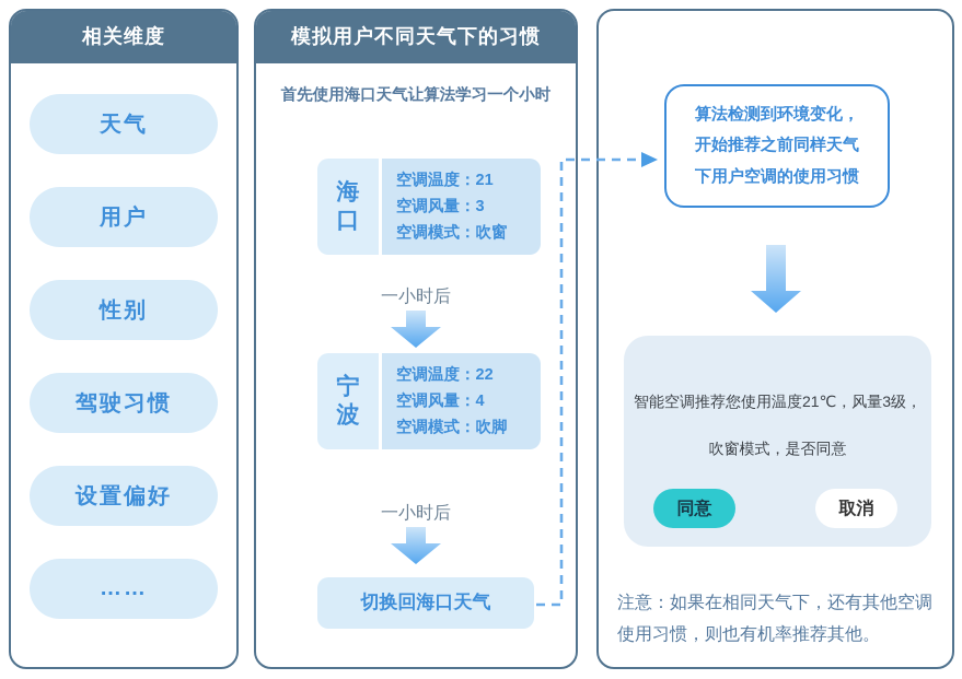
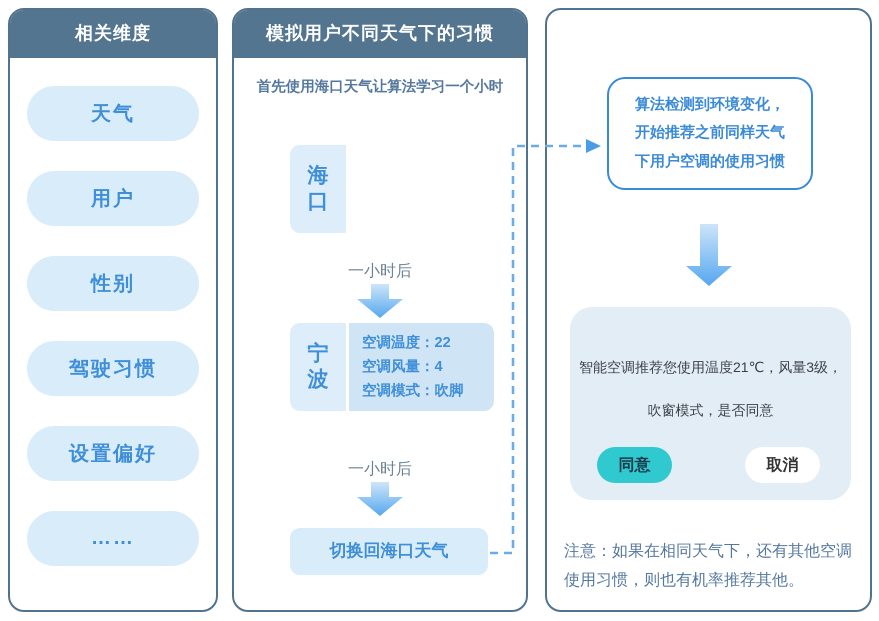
  相关维度
  天气
  用户
  性别
  驾驶习惯
  设置偏好
  ……
  模拟用户不同天气下的习惯
  首先使用海口天气让算法学习一个小时
  海口
- 空调温度：21
- 空调风量：3
- 空调模式：吹窗
  一小时后
  宁波
  空调温度：22
  空调风量：4
  空调模式：吹脚
  一小时后
  切换回海口天气
  算法检测到环境变化，
  开始推荐之前同样天气
  下用户空调的使用习惯
  智能空调推荐您使用温度21℃，风量3级，
  吹窗模式，是否同意
  同意
  取消
  注意：如果在相同天气下，还有其他空调使用习惯，则也有机率推荐其他。
